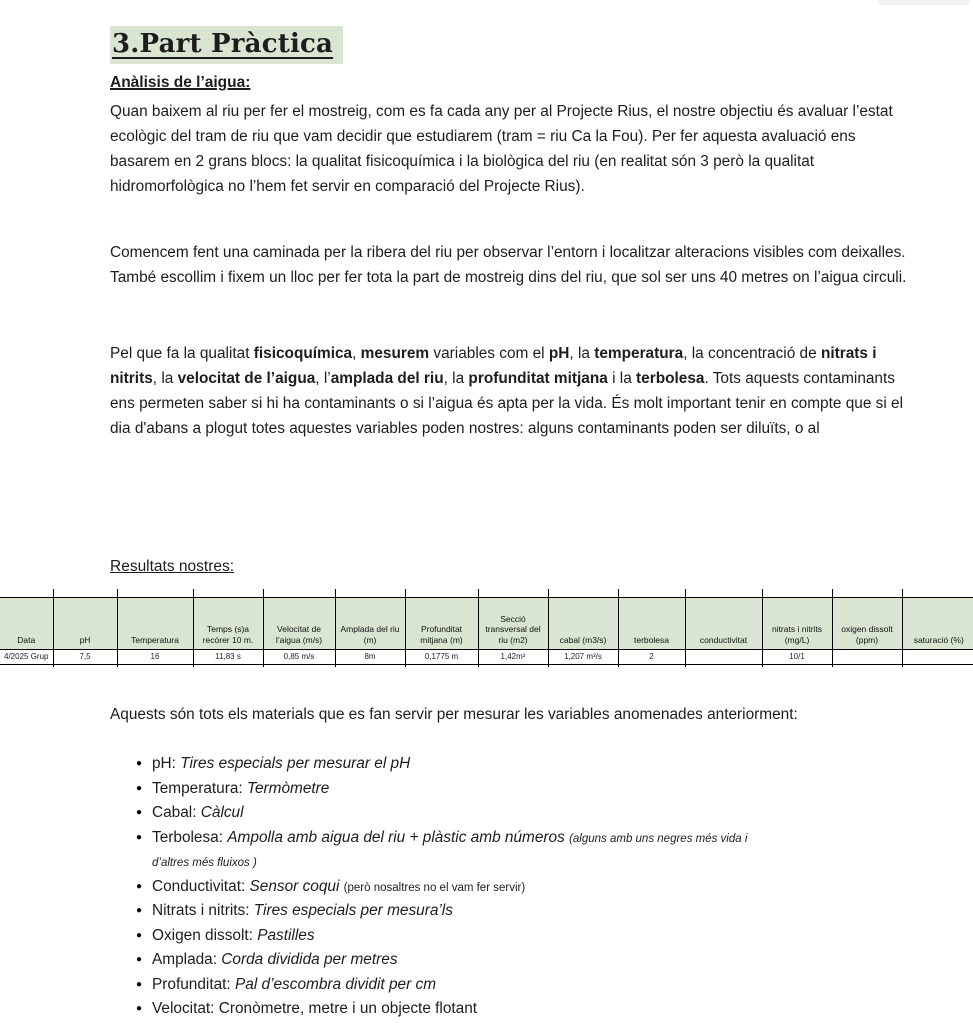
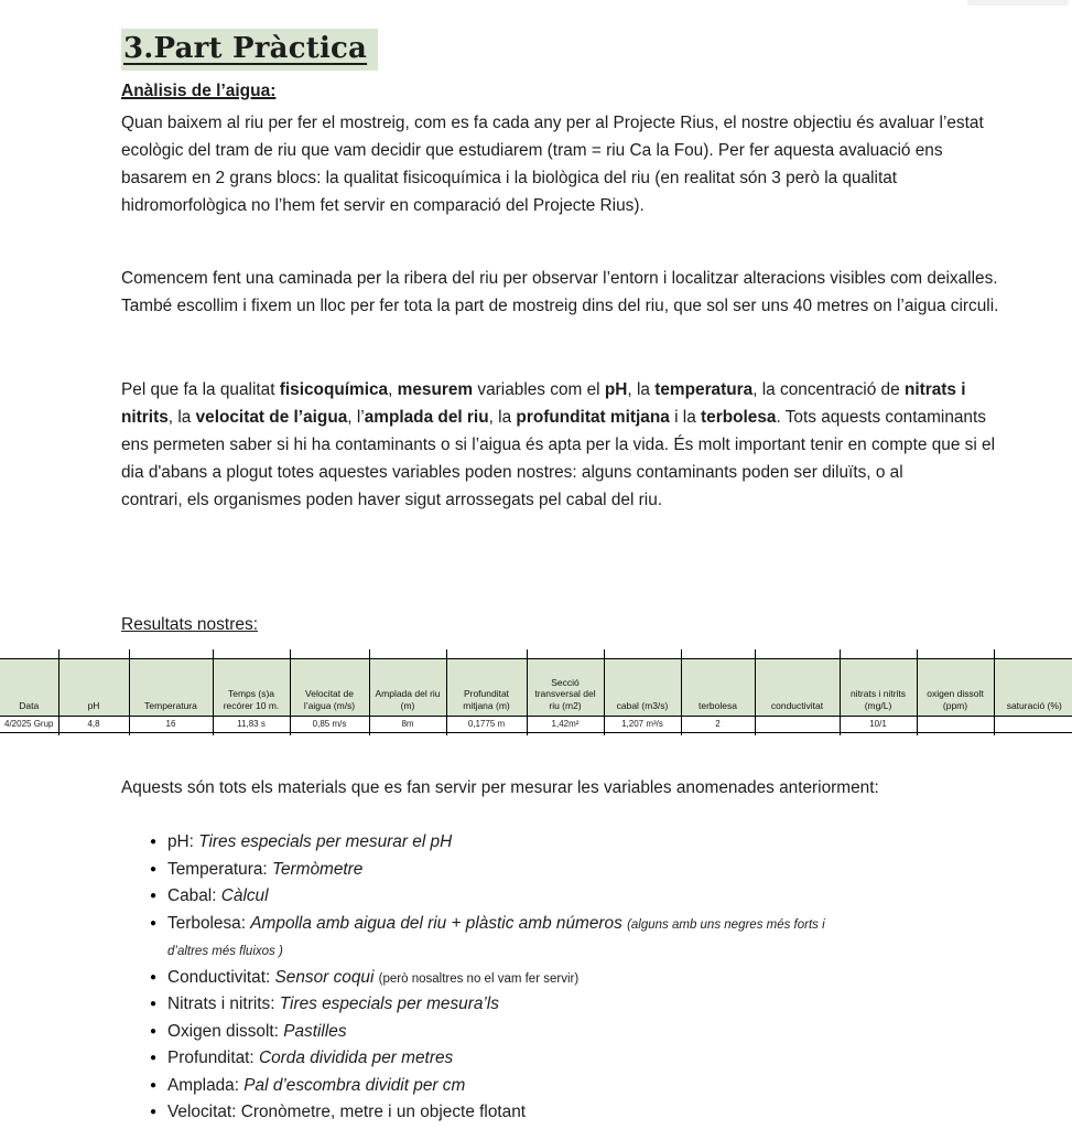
  3.Part Pràctica
  Anàlisis de l’aigua:
  Quan baixem al riu per fer el mostreig, com es fa cada any per al Projecte Rius, el nostre objectiu és avaluar l’estat ecològic del tram de riu que vam decidir que estudiarem (tram = riu Ca la Fou). Per fer aquesta avaluació ens basarem en 2 grans blocs: la qualitat fisicoquímica i la biològica del riu (en realitat són 3 però la qualitat hidromorfològica no l’hem fet servir en comparació del Projecte Rius).
  Comencem fent una caminada per la ribera del riu per observar l’entorn i localitzar alteracions visibles com deixalles. També escollim i fixem un lloc per fer tota la part de mostreig dins del riu, que sol ser uns 40 metres on l’aigua circuli.
  Pel que fa la qualitat fisicoquímica, mesurem variables com el pH, la temperatura, la concentració de nitrats i nitrits, la velocitat de l’aigua, l’amplada del riu, la profunditat mitjana i la terbolesa. Tots aquests contaminants ens permeten saber si hi ha contaminants o si l’aigua és apta per la vida. És molt important tenir en compte que si el dia d'abans a plogut totes aquestes variables poden nostres: alguns contaminants poden ser diluïts, o al
+ contrari, els organismes poden haver sigut arrossegats pel cabal del riu.
  Resultats nostres:
  Aquests són tots els materials que es fan servir per mesurar les variables anomenades anteriorment:
  Data	pH	Temperatura	Temps (s)a recórer 10 m.	Velocitat de l’aigua (m/s)	Amplada del riu (m)	Profunditat mitjana (m)	Secció transversal del riu (m2)	cabal (m3/s)	terbolesa	conductivitat	nitrats i nitrits (mg/L)	oxigen dissolt (ppm)	saturació (%)
- 4/2025 Grup	7,5	16	11,83 s	0,85 m/s	8m	0,1775 m	1,42m²	1,207 m³/s	2		10/1
+ 4/2025 Grup	4,8	16	11,83 s	0,85 m/s	8m	0,1775 m	1,42m²	1,207 m³/s	2		10/1
  ●
  pH: Tires especials per mesurar el pH
  ●
  Temperatura: Termòmetre
  ●
  Cabal: Càlcul
  ●
- Terbolesa: Ampolla amb aigua del riu + plàstic amb números (alguns amb uns negres més vida i
+ Terbolesa: Ampolla amb aigua del riu + plàstic amb números (alguns amb uns negres més forts i
  d’altres més fluixos )
  ●
  Conductivitat: Sensor coqui (però nosaltres no el vam fer servir)
  ●
  Nitrats i nitrits: Tires especials per mesura’ls
  ●
  Oxigen dissolt: Pastilles
  ●
- Amplada: Corda dividida per metres
+ Profunditat: Corda dividida per metres
  ●
- Profunditat: Pal d’escombra dividit per cm
+ Amplada: Pal d’escombra dividit per cm
  ●
  Velocitat: Cronòmetre, metre i un objecte flotant
